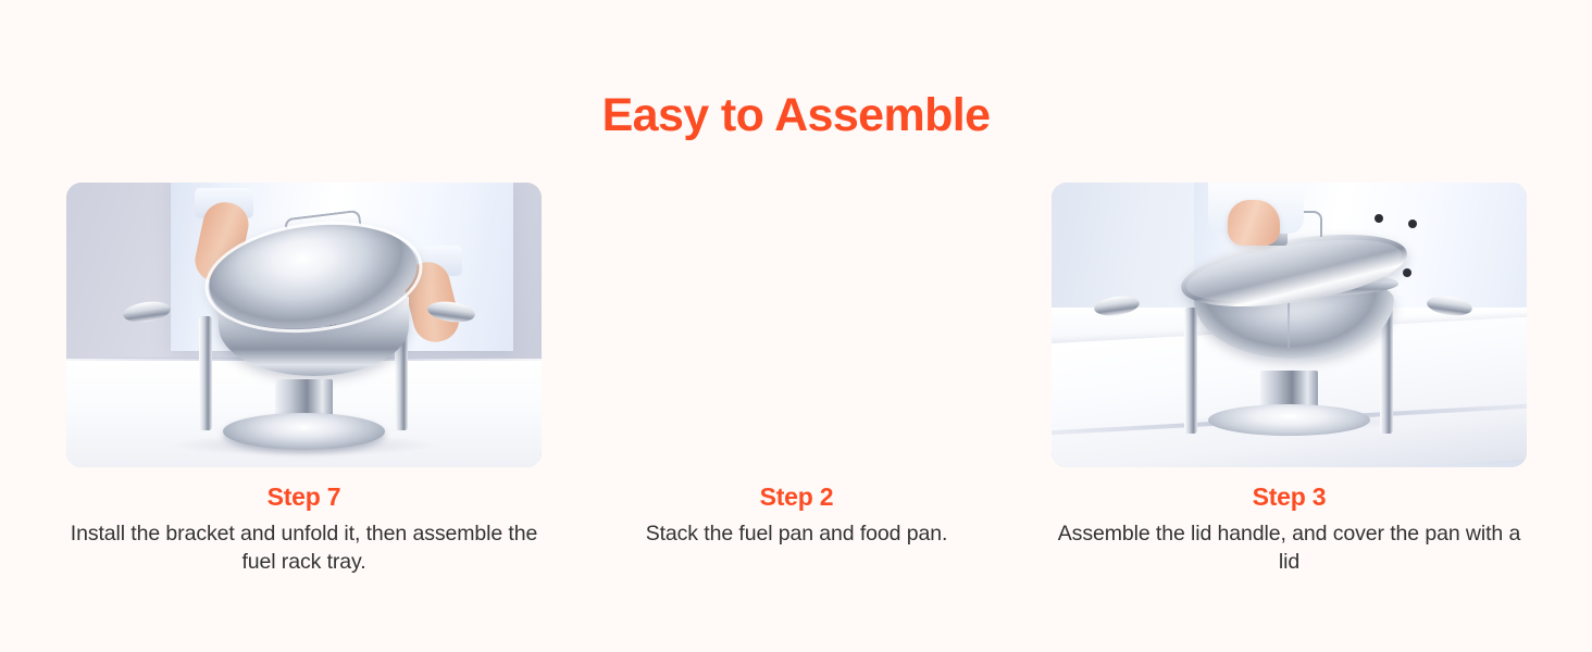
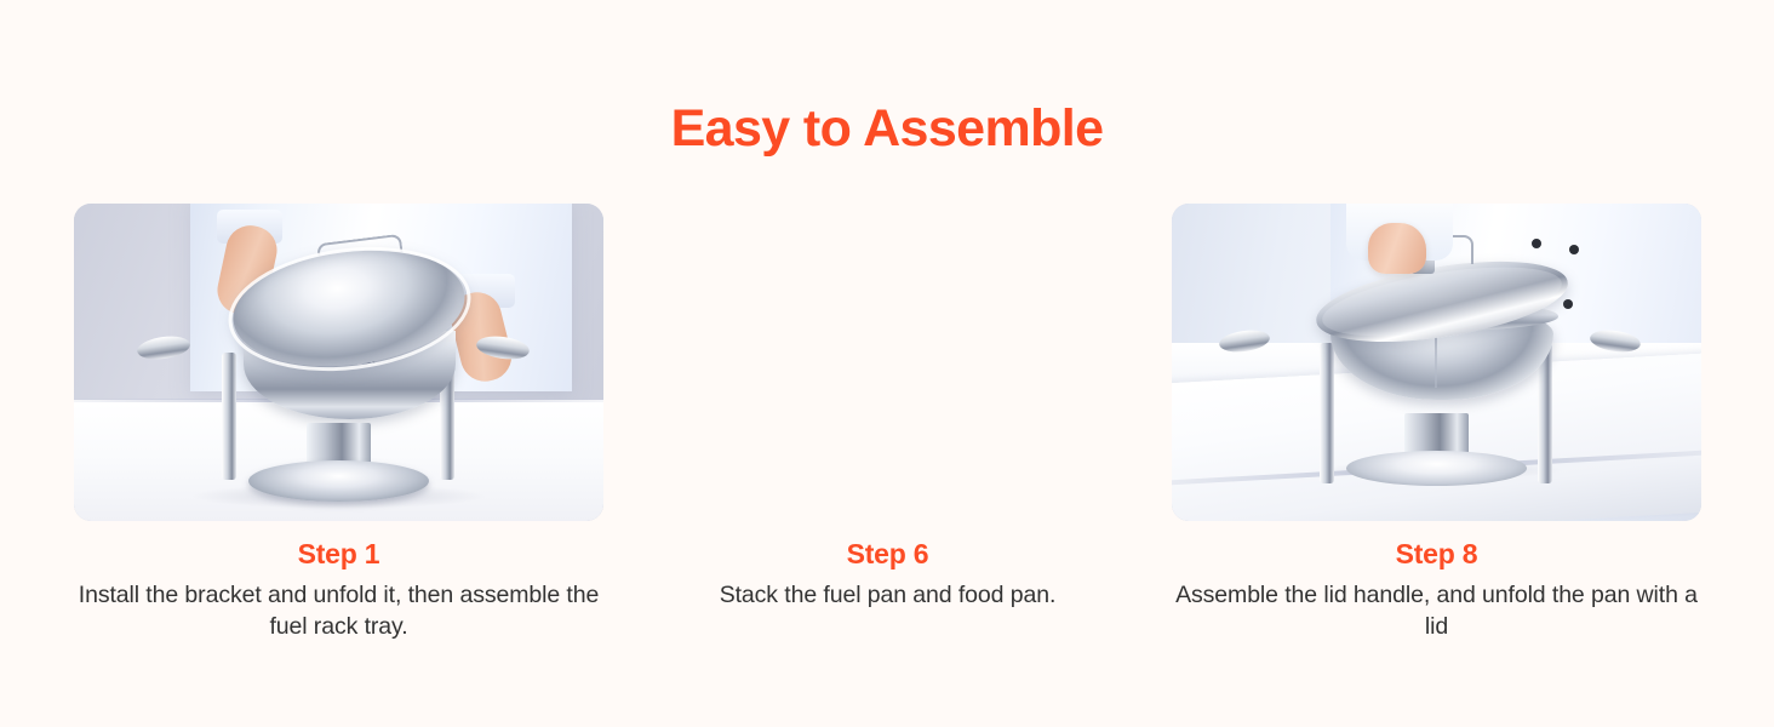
  Easy to Assemble
- Step 7
+ Step 1
  Install the bracket and unfold it, then assemble the fuel rack tray.
- Step 2
+ Step 6
  Stack the fuel pan and food pan.
- Step 3
+ Step 8
- Assemble the lid handle, and cover the pan with a lid
+ Assemble the lid handle, and unfold the pan with a lid
